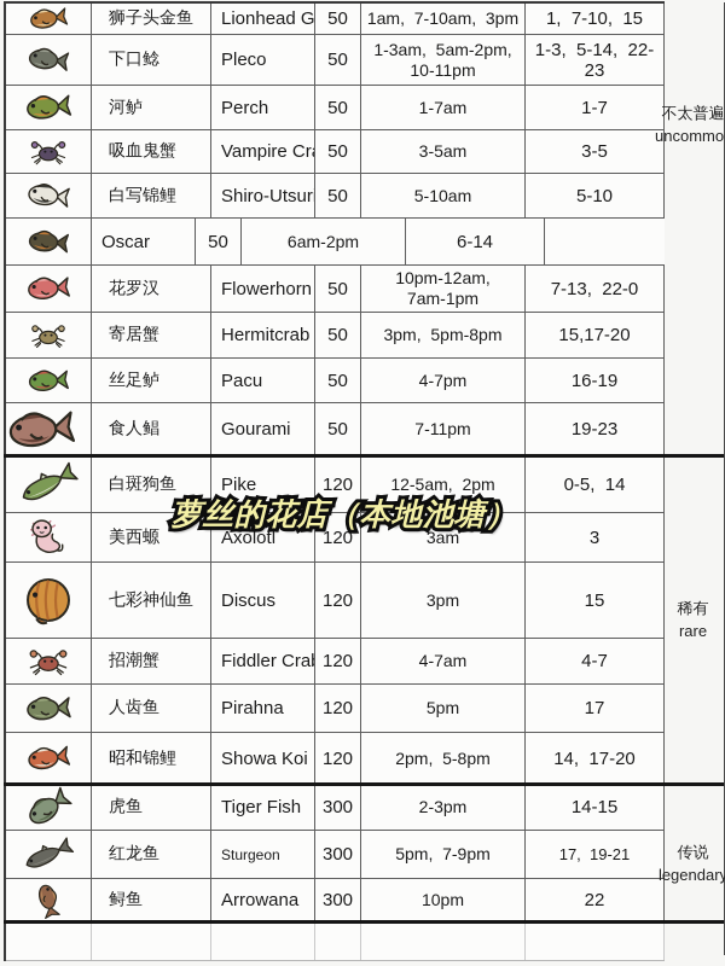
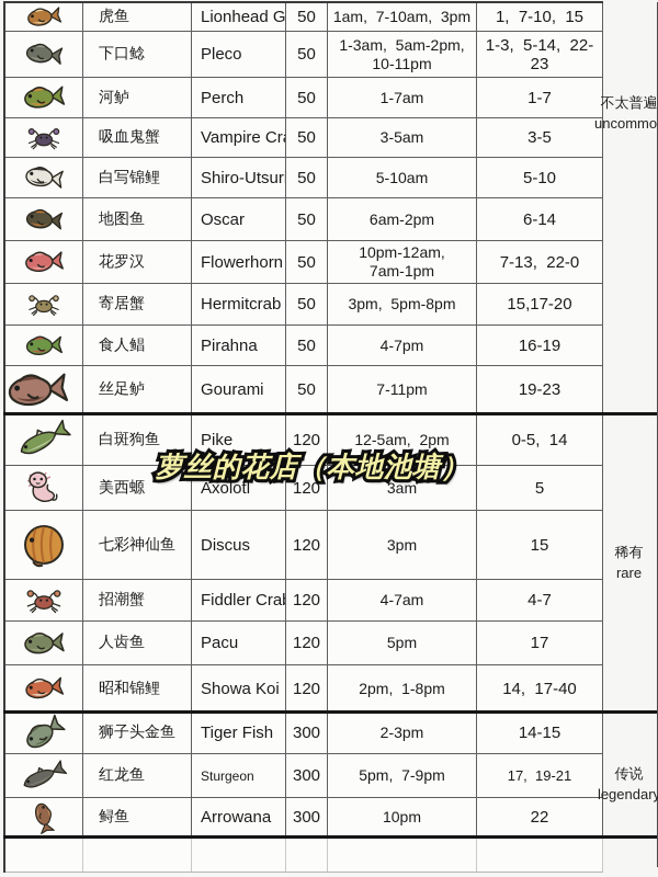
- 狮子头金鱼
+ 虎鱼
  50
  1am, 7-10am, 3pm
  1, 7-10, 15
  下口鲶
  Pleco
  50
  1-3am, 5am-2pm,
  10-11pm
  1-3, 5-14, 22-23
  河鲈
  Perch
  50
  1-7am
  1-7
  吸血鬼蟹
  Vampire Cr
  50
  3-5am
  3-5
  白写锦鲤
  Shiro-Utsuri
  50
  5-10am
  5-10
+ 地图鱼
  Oscar
  50
  6am-2pm
  6-14
  花罗汉
  Flowerhorn
  50
  10pm-12am,
  7am-1pm
  7-13, 22-0
  寄居蟹
  Hermitcrab
  50
  3pm, 5pm-8pm
  15,17-20
- 丝足鲈
+ 食人鲳
- Pacu
+ Pirahna
  50
  4-7pm
  16-19
- 食人鲳
+ 丝足鲈
  Gourami
  50
  7-11pm
  19-23
  白斑狗鱼
  Pike
  120
  12-5am, 2pm
  0-5, 14
  美西螈
  Axolotl
  120
  3am
- 3
+ 5
  七彩神仙鱼
  Discus
  120
  3pm
  15
  招潮蟹
  Fiddler Cra
  120
  4-7am
  4-7
  人齿鱼
- Pirahna
+ Pacu
  120
  5pm
  17
  昭和锦鲤
  Showa Koi
  120
- 2pm, 5-8pm
+ 2pm, 1-8pm
- 14, 17-20
+ 14, 17-40
- 虎鱼
+ 狮子头金鱼
  Tiger Fish
  300
  2-3pm
  14-15
  红龙鱼
  Sturgeon
  300
  5pm, 7-9pm
  17, 19-21
  鲟鱼
  Arrowana
  300
  10pm
  22
  不太普遍
  uncommo
  稀有
  rare
  传说
  legendary
  萝丝的花店（本地池塘）
